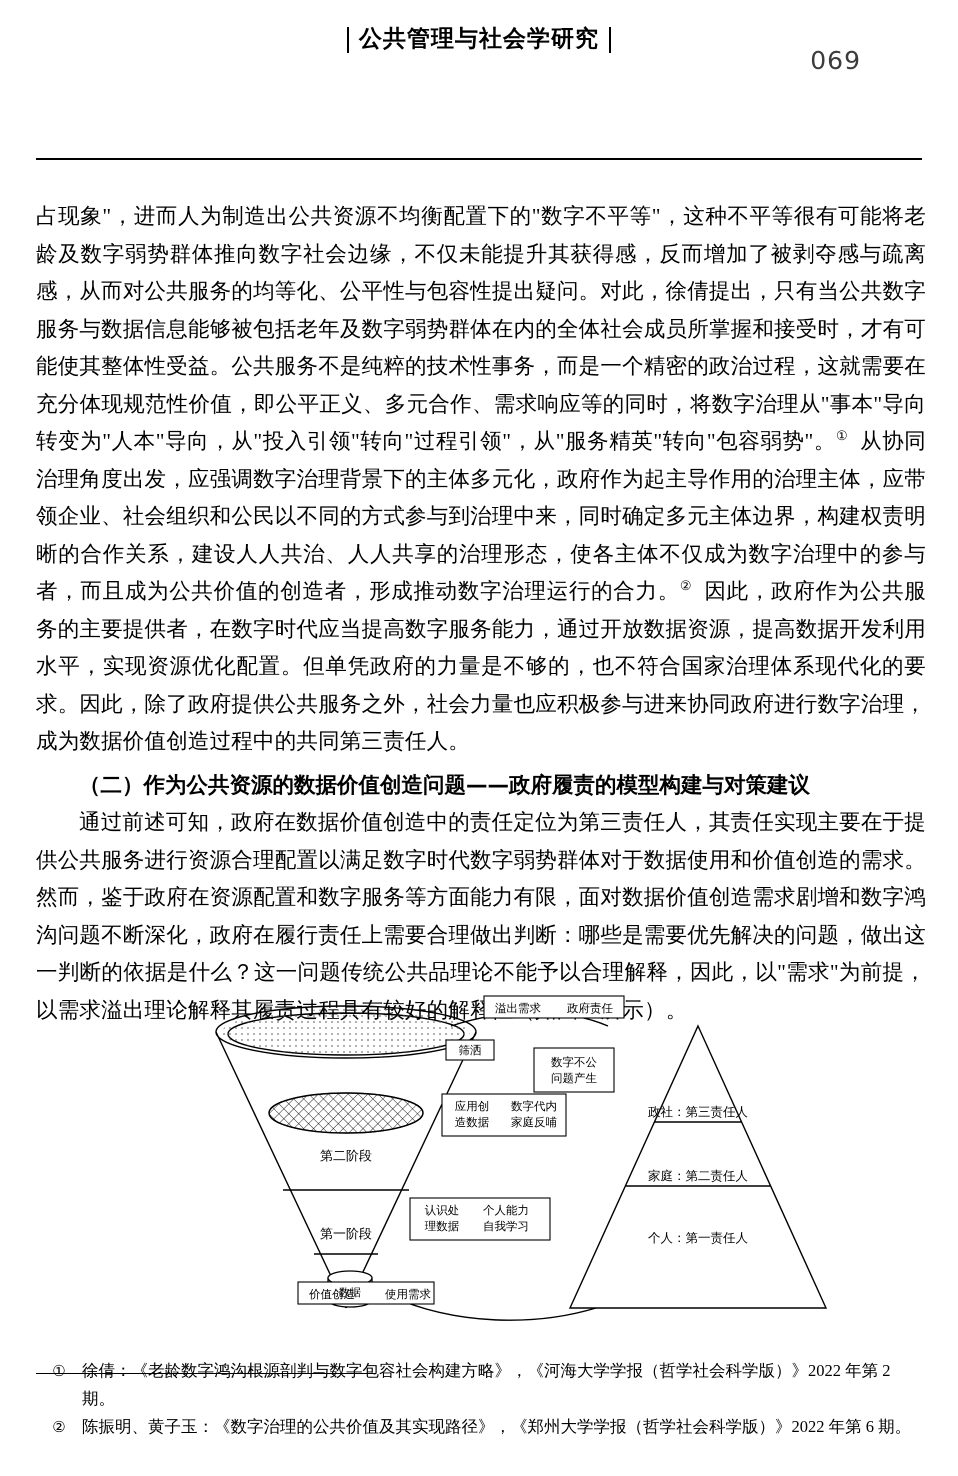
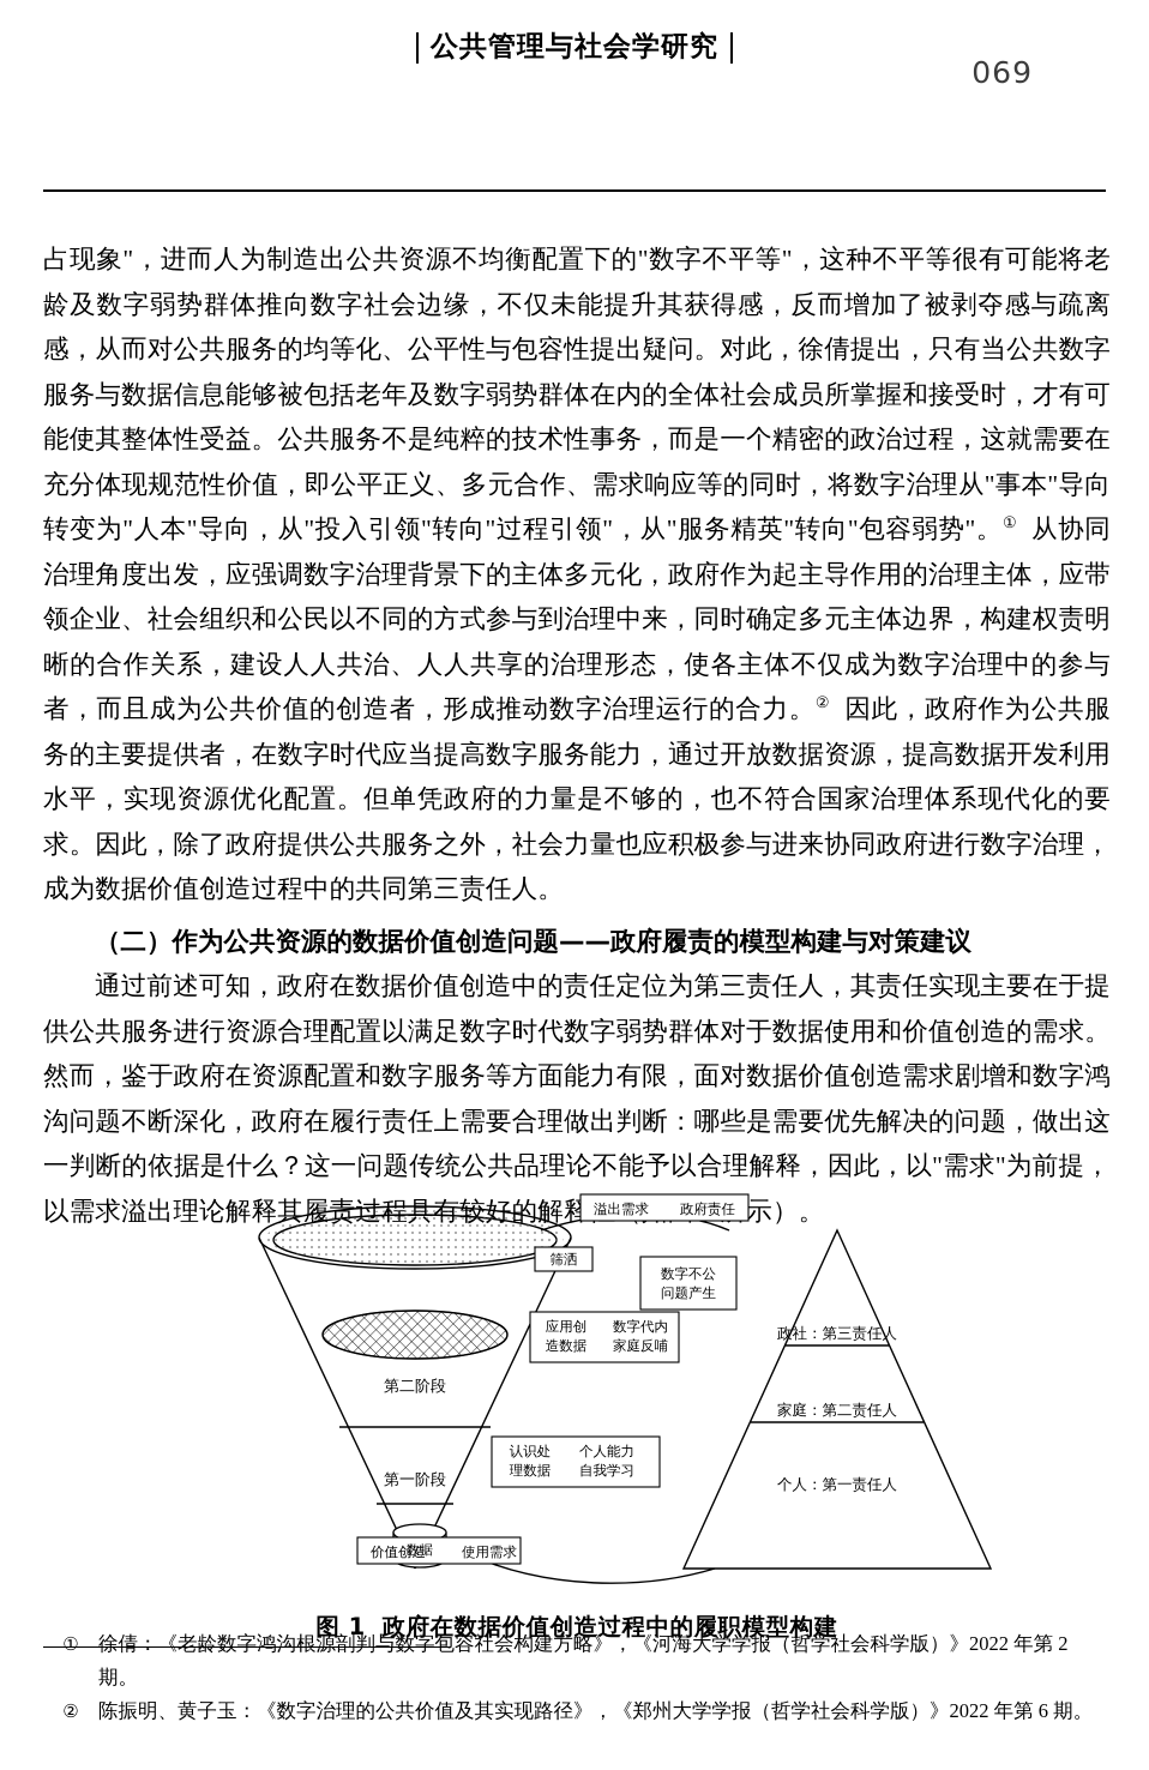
  公共管理与社会学研究
  069
  占现象"，进而人为制造出公共资源不均衡配置下的"数字不平等"，这种不平等很有可能将老龄及数字弱势群体推向数字社会边缘，不仅未能提升其获得感，反而增加了被剥夺感与疏离感，从而对公共服务的均等化、公平性与包容性提出疑问。对此，徐倩提出，只有当公共数字服务与数据信息能够被包括老年及数字弱势群体在内的全体社会成员所掌握和接受时，才有可能使其整体性受益。公共服务不是纯粹的技术性事务，而是一个精密的政治过程，这就需要在充分体现规范性价值，即公平正义、多元合作、需求响应等的同时，将数字治理从"事本"导向转变为"人本"导向，从"投入引领"转向"过程引领"，从"服务精英"转向"包容弱势"。① 从协同治理角度出发，应强调数字治理背景下的主体多元化，政府作为起主导作用的治理主体，应带领企业、社会组织和公民以不同的方式参与到治理中来，同时确定多元主体边界，构建权责明晰的合作关系，建设人人共治、人人共享的治理形态，使各主体不仅成为数字治理中的参与者，而且成为公共价值的创造者，形成推动数字治理运行的合力。② 因此，政府作为公共服务的主要提供者，在数字时代应当提高数字服务能力，通过开放数据资源，提高数据开发利用水平，实现资源优化配置。但单凭政府的力量是不够的，也不符合国家治理体系现代化的要求。因此，除了政府提供公共服务之外，社会力量也应积极参与进来协同政府进行数字治理，成为数据价值创造过程中的共同第三责任人。
  （二）作为公共资源的数据价值创造问题——政府履责的模型构建与对策建议
  通过前述可知，政府在数据价值创造中的责任定位为第三责任人，其责任实现主要在于提供公共服务进行资源合理配置以满足数字时代数字弱势群体对于数据使用和价值创造的需求。然而，鉴于政府在资源配置和数字服务等方面能力有限，面对数据价值创造需求剧增和数字鸿沟问题不断深化，政府在履行责任上需要合理做出判断：哪些是需要优先解决的问题，做出这一判断的依据是什么？这一问题传统公共品理论不能予以合理解释，因此，以"需求"为前提，以需求溢出理论解释其履过程具有较的解释示）。
  溢出需求
  政府责任
  筛洒
  数字不公
  问题产生
  应用创
  造数据
  数字代内
  家庭反哺
  认识处
  理数据
  个人能力
  自我学习
  价值创造
  使用需求
  数据
  第二阶段
  第一阶段
  政社：第三责任人
  家庭：第二责任人
  个人：第一责任人
+ 图 1 政府在数据价值创造过程中的履职模型构建
  ①
  徐倩：《老龄数字鸿沟根源剖判与数字包容社会构建方略》，《河海大学学报（哲学社会科学版）》2022 年第 2 期。
  ②
  陈振明、黄子玉：《数字治理的公共价值及其实现路径》，《郑州大学学报（哲学社会科学版）》2022 年第 6 期。
